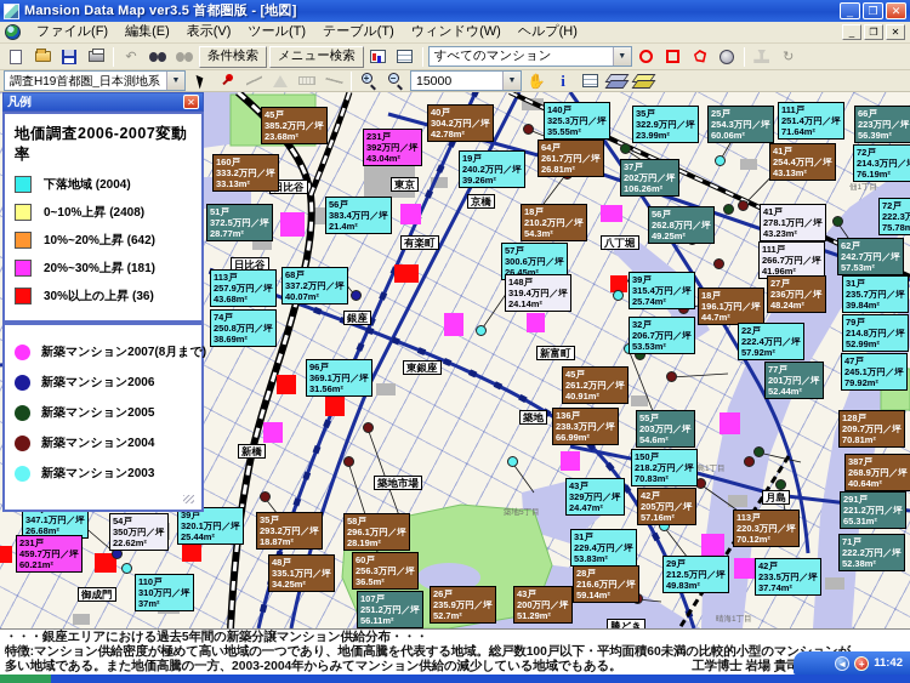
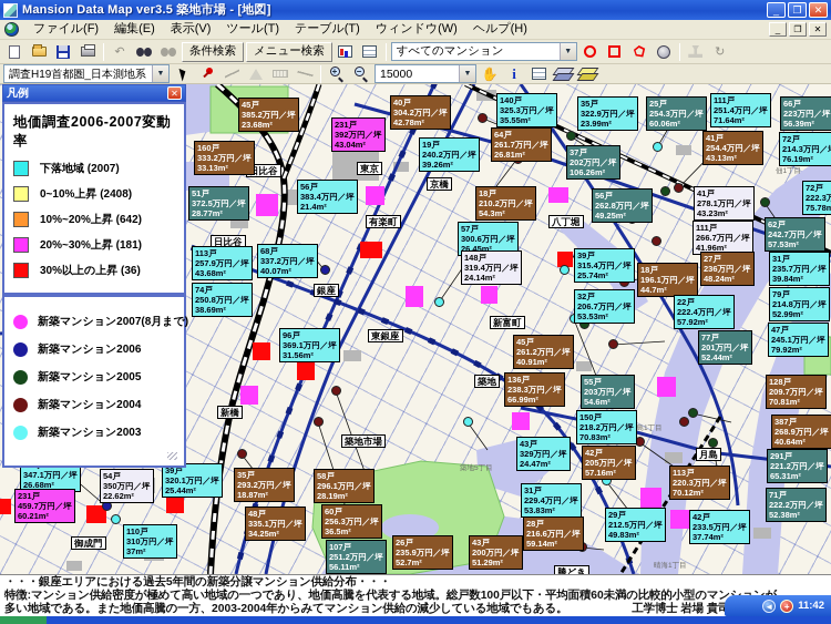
- Mansion Data Map ver3.5 首都圏版 - [地図]
+ Mansion Data Map ver3.5 築地市場 - [地図]
  _
  ❐
  ✕
  ファイル(F)
  編集(E)
  表示(V)
  ツール(T)
  テーブル(T)
  ウィンドウ(W)
  ヘルプ(H)
  _
  ❐
  ✕
  ↶
  条件検索
  メニュー検索
  すべてのマンション
  ↻
  調査H19首都圏_日本測地系
  +
  −
  15000
  ✋
  i
  45戸
  385.2万円／坪
  23.68m²
  160戸
  333.2万円／坪
  33.13m²
  231戸
  392万円／坪
  43.04m²
  51戸
  372.5万円／坪
  28.77m²
  56戸
  383.4万円／坪
  21.4m²
  40戸
  304.2万円／坪
  42.78m²
  140戸
  325.3万円／坪
  35.55m²
  35戸
  322.9万円／坪
  23.99m²
  64戸
  261.7万円／坪
  26.81m²
  19戸
  240.2万円／坪
  39.26m²
  37戸
  202万円／坪
  106.26m²
  18戸
  210.2万円／坪
  54.3m²
  56戸
  262.8万円／坪
  49.25m²
  57戸
  300.6万円／坪
  26.45m²
  25戸
  254.3万円／坪
  60.06m²
  111戸
  251.4万円／坪
  71.64m²
  66戸
  223万円／坪
  56.39m²
  41戸
  254.4万円／坪
  43.13m²
  72戸
  214.3万円／
  76.19m²
  72戸
  75.78m
  41戸
  278.1万円／坪
  43.23m²
  111戸
  266.7万円／坪
  41.96m²
  62戸
  242.7万円／坪
  57.53m²
  113戸
  257.9万円／坪
  43.68m²
  68戸
  337.2万円／坪
  40.07m²
  74戸
  250.8万円／坪
  38.69m²
  96戸
  369.1万円／坪
  31.56m²
  148戸
  319.4万円／坪
  24.14m²
  39戸
  315.4万円／坪
  25.74m²
  32戸
  206.7万円／坪
  53.53m²
  45戸
  261.2万円／坪
  40.91m²
  136戸
  238.3万円／坪
  66.99m²
  55戸
  203万円／坪
  54.6m²
  150戸
  218.2万円／坪
  70.83m²
  18戸
  196.1万円／坪
  44.7m²
  27戸
  236万円／坪
  48.24m²
  31戸
  235.7万円／坪
  39.84m²
  79戸
  214.8万円／坪
  52.99m²
  22戸
  222.4万円／坪
  57.92m²
  77戸
  201万円／坪
  52.44m²
  47戸
  245.1万円／坪
  79.92m²
  128戸
  209.7万円／坪
  70.81m²
  387戸
  268.9万円／坪
  40.64m²
  347.1万円／坪
  26.68m²
  231戸
  459.7万円／坪
  60.21m²
  54戸
  350万円／坪
  22.62m²
  39戸
  320.1万円／坪
  25.44m²
  110戸
  310万円／坪
  37m²
  35戸
  293.2万円／坪
  18.87m²
  48戸
  335.1万円／坪
  34.25m²
  58戸
  296.1万円／坪
  28.19m²
  60戸
  256.3万円／坪
  36.5m²
  107戸
  251.2万円／坪
  56.11m²
  26戸
  235.9万円／坪
  52.7m²
  43戸
  200万円／坪
  51.29m²
  43戸
  329万円／坪
  24.47m²
  31戸
  229.4万円／坪
  53.83m²
  28戸
  216.6万円／坪
  59.14m²
  291戸
  221.2万円／坪
  65.31m²
  71戸
  222.2万円／坪
  52.38m²
  42戸
  205万円／坪
  57.16m²
  113戸
  220.3万円／坪
  70.12m²
  29戸
  212.5万円／坪
  49.83m²
  42戸
  233.5万円／坪
  37.74m²
  東京
  有楽町
  日比谷
  銀座
  東銀座
  新富町
  京橋
  八丁堀
  築地
  新橋
  築地市場
  御成門
  月島
  勝どき
  凡例
  ✕
  地価調査2006-2007変動率
- 下落地域 (2004)
+ 下落地域 (2007)
  0~10%上昇 (2408)
  10%~20%上昇 (642)
  20%~30%上昇 (181)
  30%以上の上昇 (36)
  新築マンション2007(8月まで)
  新築マンション2006
  新築マンション2005
  新築マンション2004
  新築マンション2003
  ・・・銀座エリアにおける過去5年間の新築分譲マンション供給分布・・・
  特徴:マンション供給密度が極めて高い地域の一つであり、地価高騰を代表する地域。総戸数100戸以下・平均面積60未満の比較的小型のマン
  多い地域である。また地価高騰の一方、2003-2004年からみてマンション供給の減少している地域でもある。 工学博士 岩場 貴
  ◄
  +
  11:42
